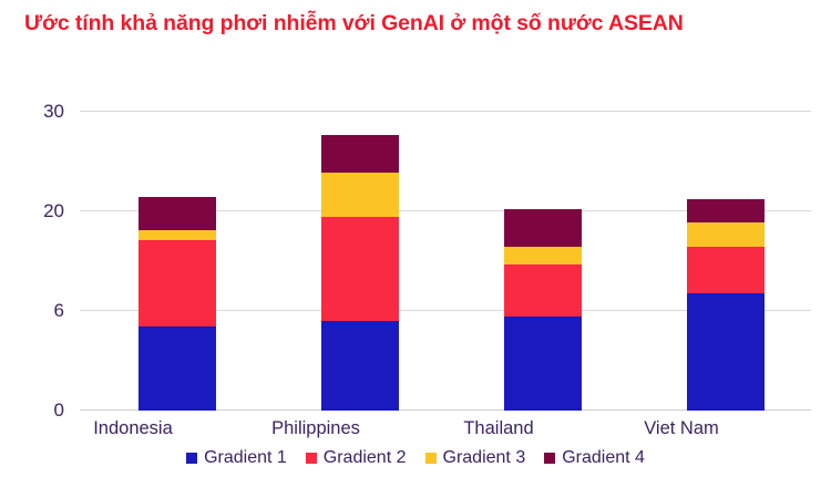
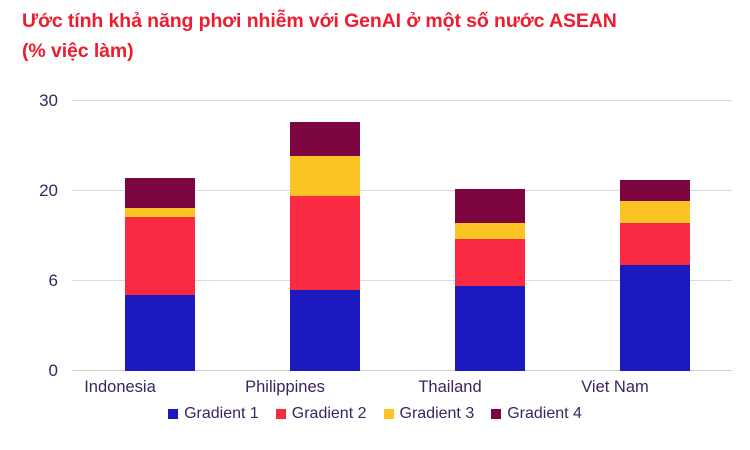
  Ước tính khả năng phơi nhiễm với GenAI ở một số nước ASEAN
+ (% việc làm)
  30
  20
  6
  0
  Indonesia
  Philippines
  Thailand
  Viet Nam
  Gradient 1
  Gradient 2
  Gradient 3
  Gradient 4
